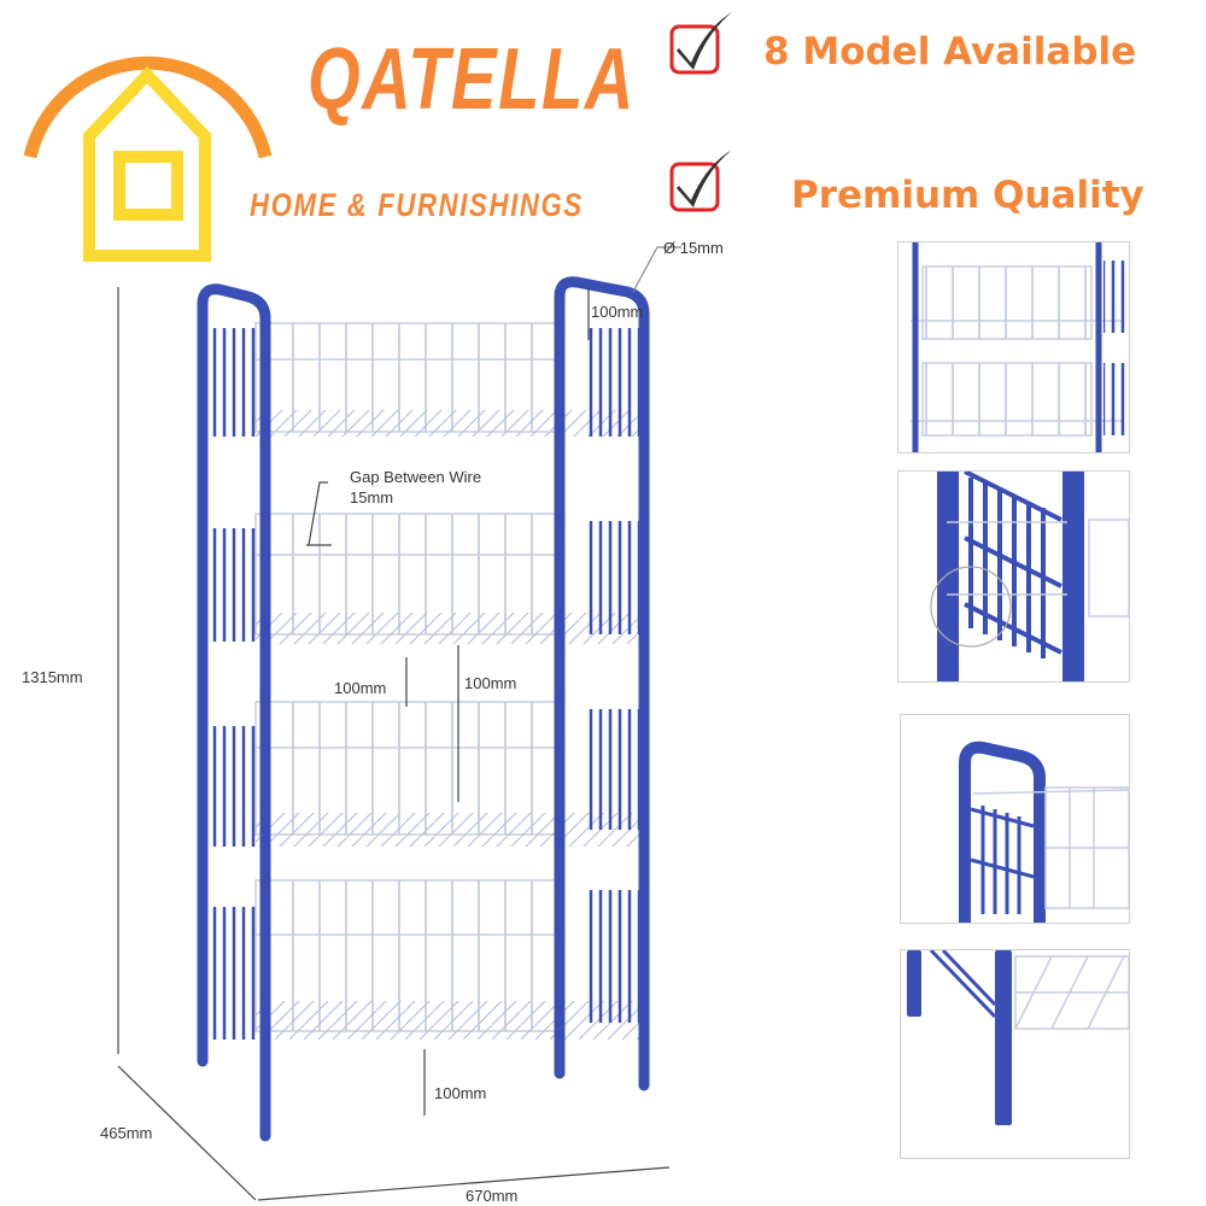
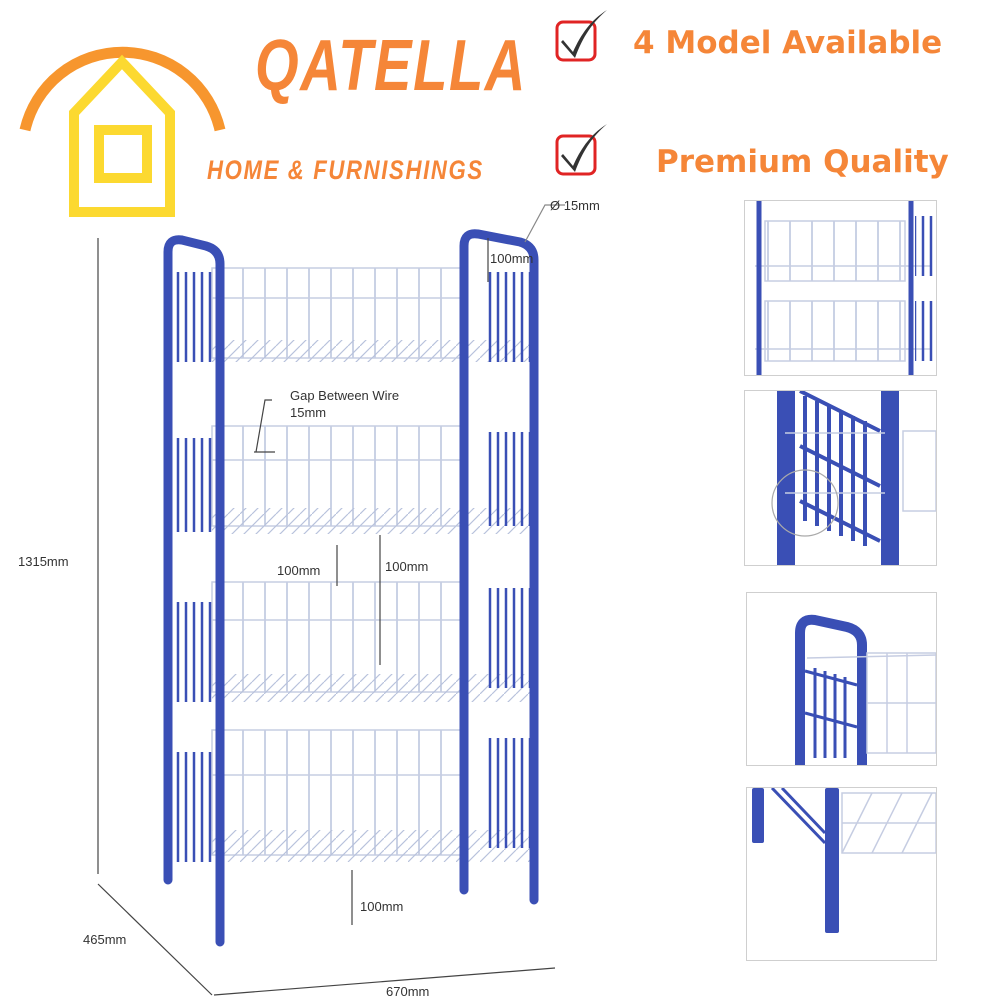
  QATELLA
  HOME & FURNISHINGS
- 8 Model Available
+ 4 Model Available
  Premium Quality
  Ø 15mm
  100mm
  Gap Between Wire
  15mm
  100mm
  100mm
  1315mm
  100mm
  465mm
  670mm
